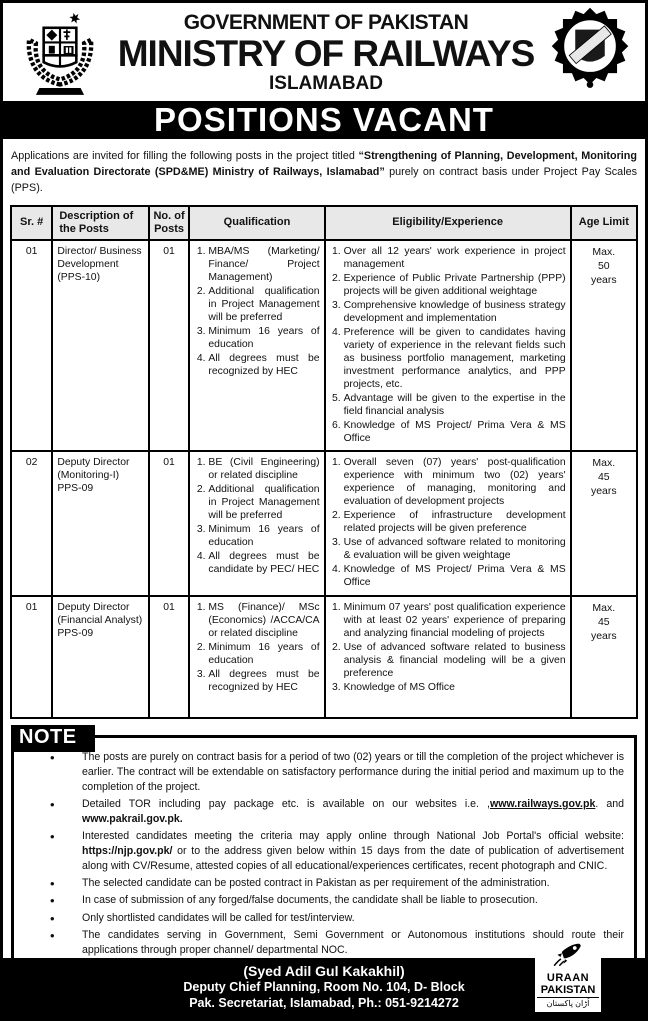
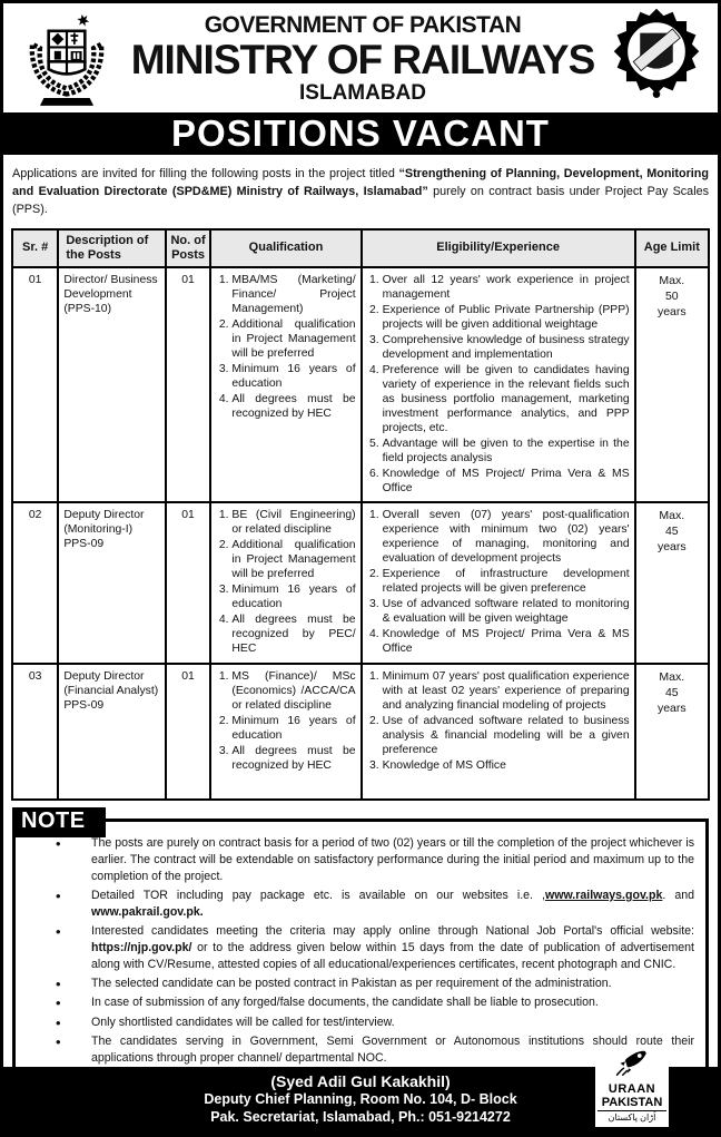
  GOVERNMENT OF PAKISTAN
  MINISTRY OF RAILWAYS
  ISLAMABAD
  POSITIONS VACANT
  Applications are invited for filling the following posts in the project titled “Strengthening of Planning, Development, Monitoring and Evaluation Directorate (SPD&ME) Ministry of Railways, Islamabad” purely on contract basis under Project Pay Scales (PPS).
  Sr. #	Description of the Posts	No. of Posts	Qualification	Eligibility/Experience	Age Limit
- 01	Director/ Business Development (PPS-10)	01	MBA/MS (Marketing/ Finance/ Project Management)Additional qualification in Project Management will be preferredMinimum 16 years of educationAll degrees must be recognized by HEC	Over all 12 years' work experience in project managementExperience of Public Private Partnership (PPP) projects will be given additional weightageComprehensive knowledge of business strategy development and implementationPreference will be given to candidates having variety of experience in the relevant fields such as business portfolio management, marketing investment performance analytics, and PPP projects, etc.Advantage will be given to the expertise in the field financial analysisKnowledge of MS Project/ Prima Vera & MS Office	Max.50years
+ 01	Director/ Business Development (PPS-10)	01	MBA/MS (Marketing/ Finance/ Project Management)Additional qualification in Project Management will be preferredMinimum 16 years of educationAll degrees must be recognized by HEC	Over all 12 years' work experience in project managementExperience of Public Private Partnership (PPP) projects will be given additional weightageComprehensive knowledge of business strategy development and implementationPreference will be given to candidates having variety of experience in the relevant fields such as business portfolio management, marketing investment performance analytics, and PPP projects, etc.Advantage will be given to the expertise in the field projects analysisKnowledge of MS Project/ Prima Vera & MS Office	Max.50years
- 02	Deputy Director (Monitoring-I) PPS-09	01	BE (Civil Engineering) or related disciplineAdditional qualification in Project Management will be preferredMinimum 16 years of educationAll degrees must be candidate by PEC/ HEC	Overall seven (07) years' post-qualification experience with minimum two (02) years' experience of managing, monitoring and evaluation of development projectsExperience of infrastructure development related projects will be given preferenceUse of advanced software related to monitoring & evaluation will be given weightageKnowledge of MS Project/ Prima Vera & MS Office	Max.45years
+ 02	Deputy Director (Monitoring-I) PPS-09	01	BE (Civil Engineering) or related disciplineAdditional qualification in Project Management will be preferredMinimum 16 years of educationAll degrees must be recognized by PEC/ HEC	Overall seven (07) years' post-qualification experience with minimum two (02) years' experience of managing, monitoring and evaluation of development projectsExperience of infrastructure development related projects will be given preferenceUse of advanced software related to monitoring & evaluation will be given weightageKnowledge of MS Project/ Prima Vera & MS Office	Max.45years
- 01	Deputy Director (Financial Analyst) PPS-09	01	MS (Finance)/ MSc (Economics) /ACCA/CA or related disciplineMinimum 16 years of educationAll degrees must be recognized by HEC	Minimum 07 years' post qualification experience with at least 02 years' experience of preparing and analyzing financial modeling of projectsUse of advanced software related to business analysis & financial modeling will be a given preferenceKnowledge of MS Office	Max.45years
+ 03	Deputy Director (Financial Analyst) PPS-09	01	MS (Finance)/ MSc (Economics) /ACCA/CA or related disciplineMinimum 16 years of educationAll degrees must be recognized by HEC	Minimum 07 years' post qualification experience with at least 02 years' experience of preparing and analyzing financial modeling of projectsUse of advanced software related to business analysis & financial modeling will be a given preferenceKnowledge of MS Office	Max.45years
  NOTE
  The posts are purely on contract basis for a period of two (02) years or till the completion of the project whichever is earlier. The contract will be extendable on satisfactory performance during the initial period and maximum up to the completion of the project.
  Detailed TOR including pay package etc. is available on our websites i.e. ,www.railways.gov.pk. and www.pakrail.gov.pk.
  Interested candidates meeting the criteria may apply online through National Job Portal's official website: https://njp.gov.pk/ or to the address given below within 15 days from the date of publication of advertisement along with CV/Resume, attested copies of all educational/experiences certificates, recent photograph and CNIC.
  The selected candidate can be posted contract in Pakistan as per requirement of the administration.
  In case of submission of any forged/false documents, the candidate shall be liable to prosecution.
  Only shortlisted candidates will be called for test/interview.
  The candidates serving in Government, Semi Government or Autonomous institutions should route their applications through proper channel/ departmental NOC.
  (Syed Adil Gul Kakakhil)
  Deputy Chief Planning, Room No. 104, D- Block
  Pak. Secretariat, Islamabad, Ph.: 051-9214272
  URAAN
  PAKISTAN
  اُڑان پاکستان
